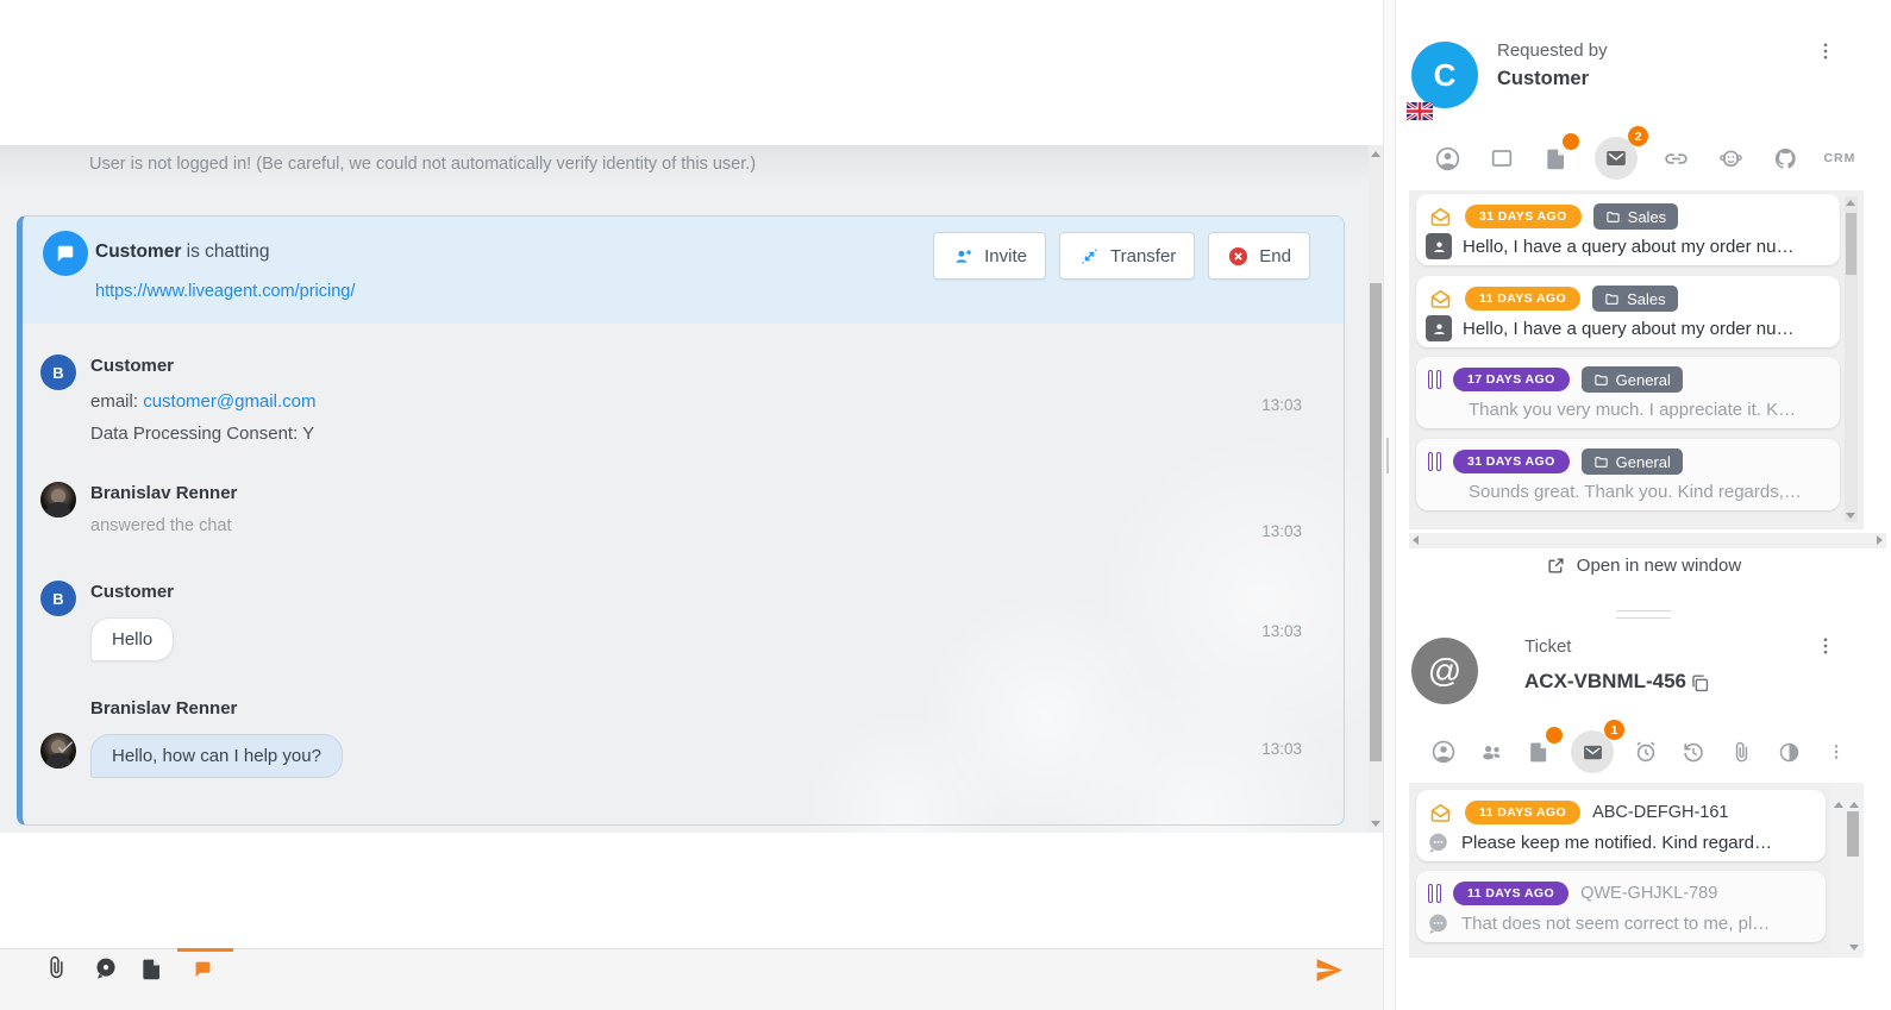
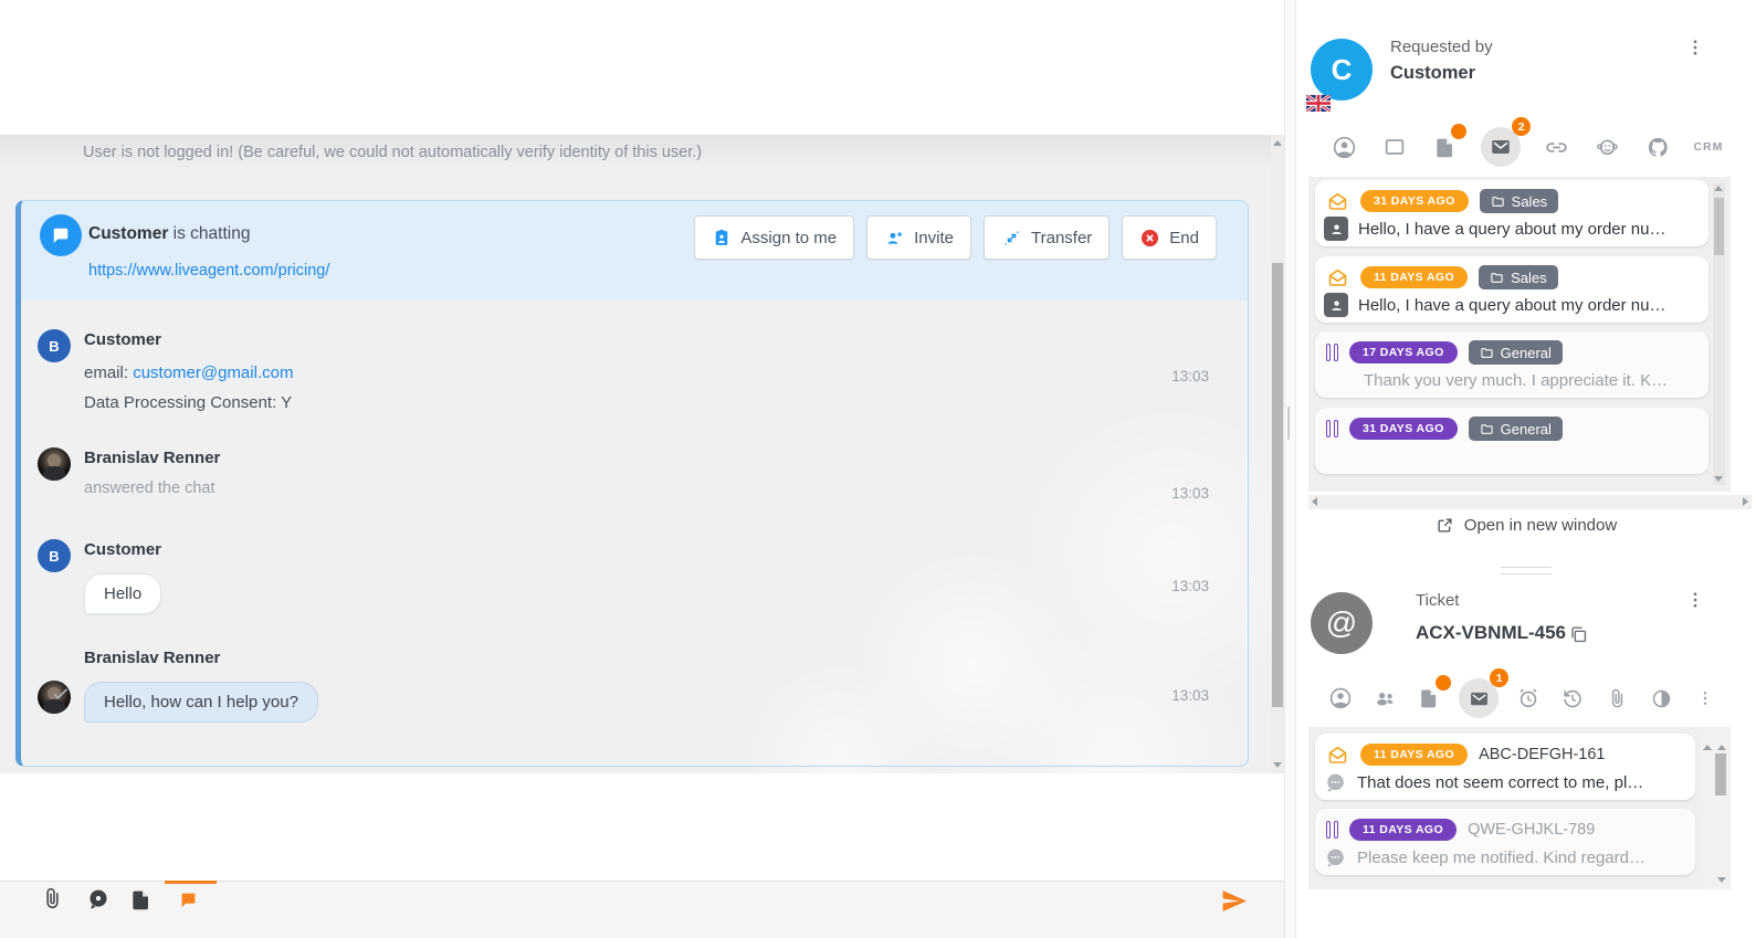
  User is not logged in! (Be careful, we could not automatically verify identity of this user.)
  Customer is chatting
  https://www.liveagent.com/pricing/
+ Assign to me
  Invite
  Transfer
  End
  B
  Customer
  email: customer@gmail.com
  Data Processing Consent: Y
  13:03
  Branislav Renner
  answered the chat
  13:03
  B
  Customer
  Hello
  13:03
  Branislav Renner
  Hello, how can I help you?
  13:03
  C
  Requested by
  Customer
  2
  CRM
  31 DAYS AGO
  Sales
  Hello, I have a query about my order nu…
  11 DAYS AGO
  Sales
  Hello, I have a query about my order nu…
  17 DAYS AGO
  General
  Thank you very much. I appreciate it. K…
  31 DAYS AGO
  General
- Sounds great. Thank you. Kind regards,…
  Open in new window
  @
  Ticket
  ACX-VBNML-456
  1
  11 DAYS AGO
  ABC-DEFGH-161
- Please keep me notified. Kind regard…
+ That does not seem correct to me, pl…
  11 DAYS AGO
  QWE-GHJKL-789
- That does not seem correct to me, pl…
+ Please keep me notified. Kind regard…
